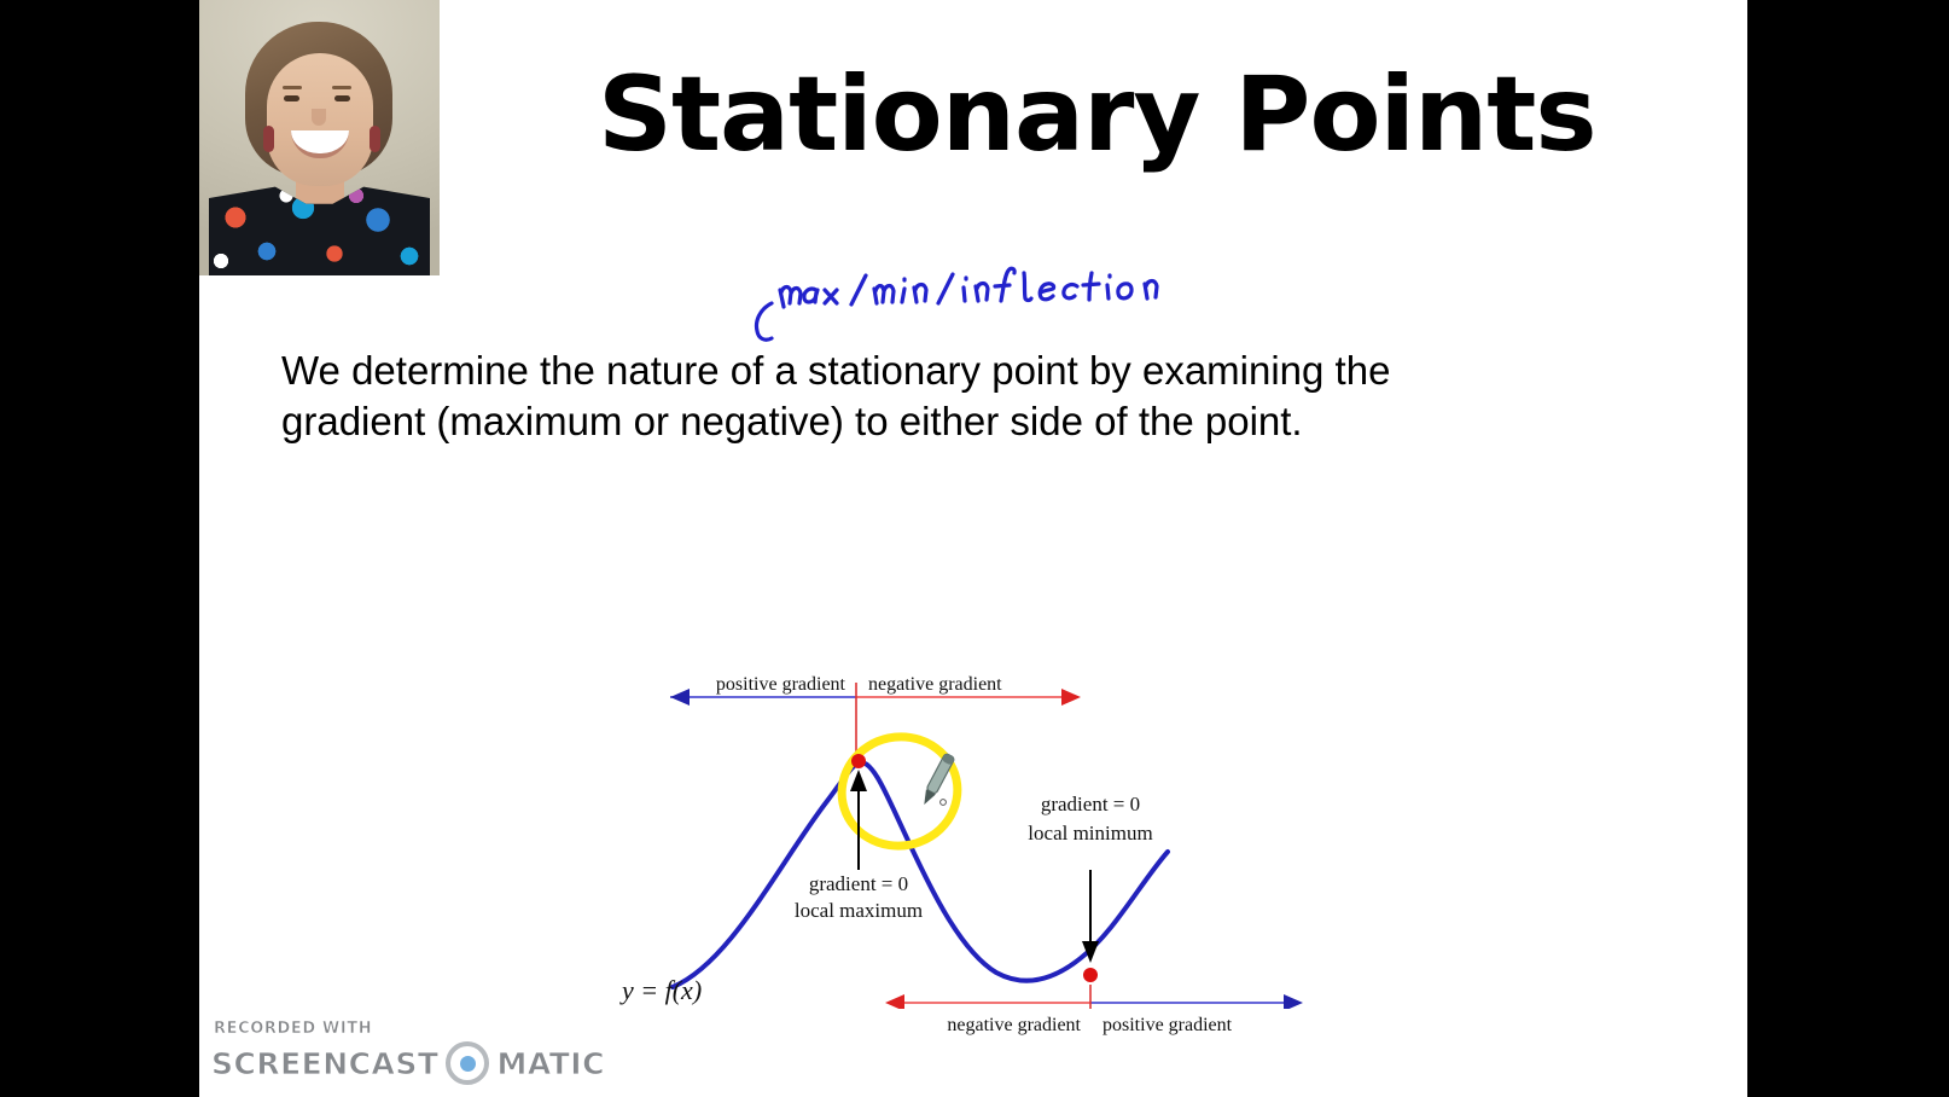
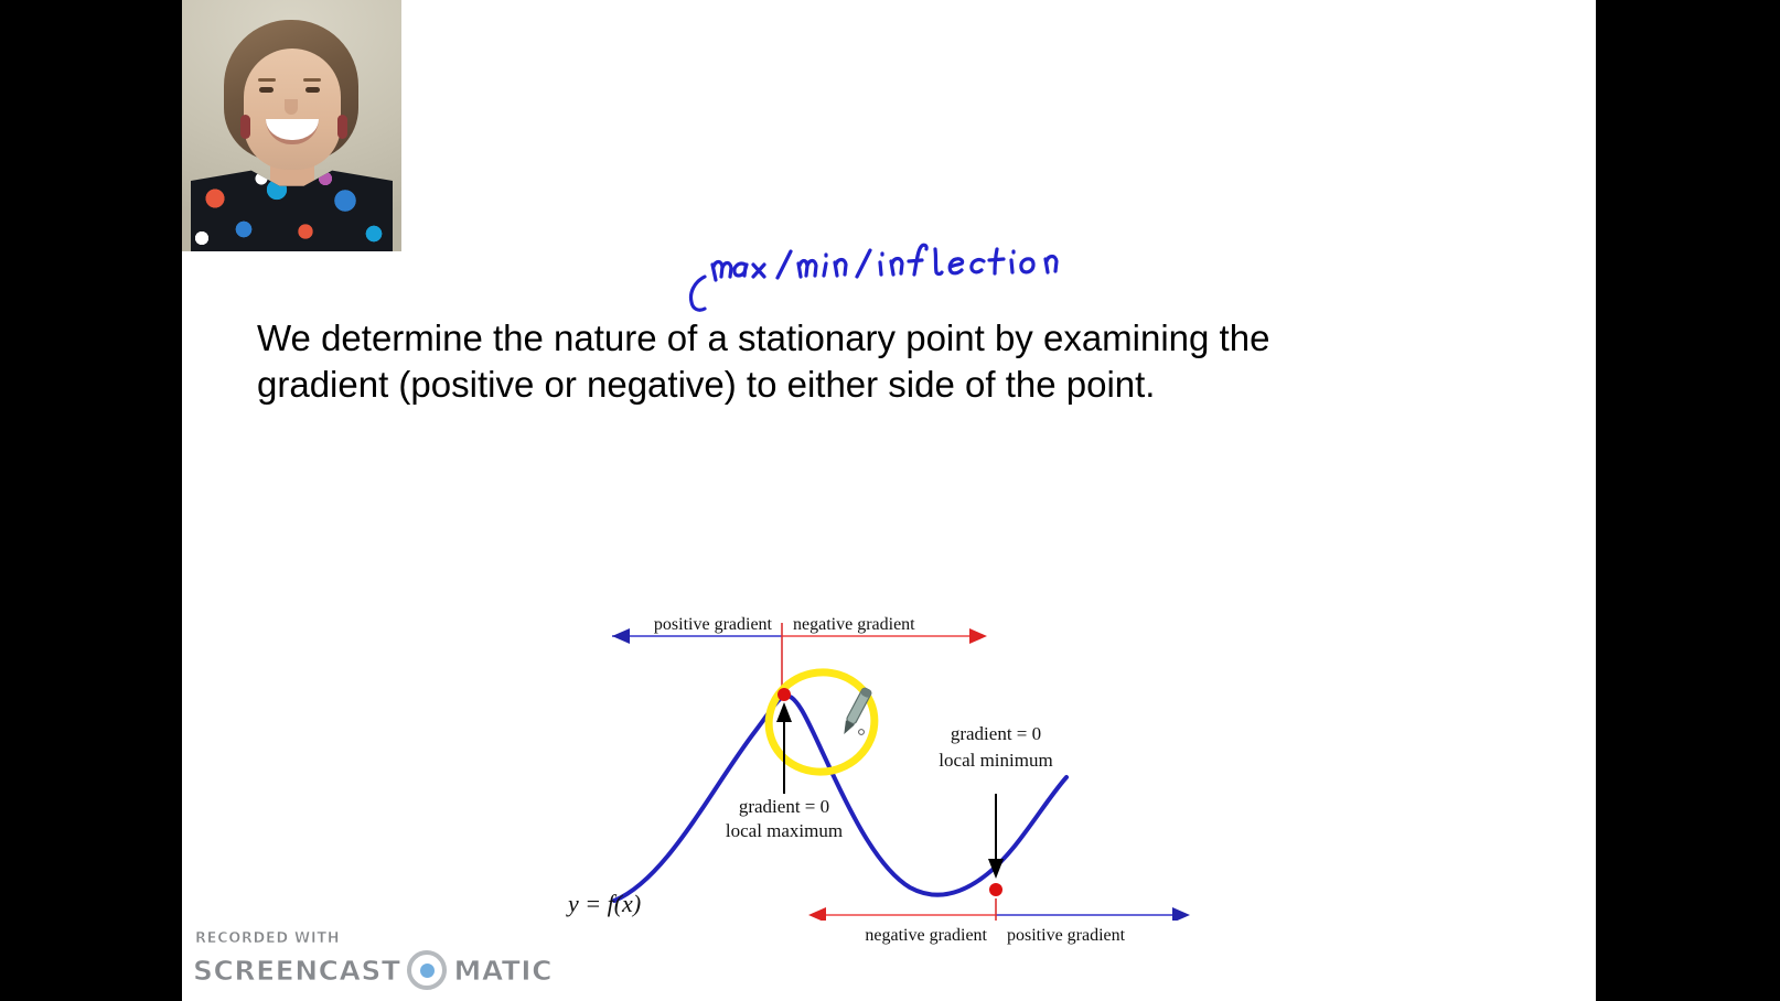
- Stationary Points
- We determine the nature of a stationary point by examining the gradient (maximum or negative) to either side of the point.
+ We determine the nature of a stationary point by examining the gradient (positive or negative) to either side of the point.
  positive gradient
  negative gradient
  gradient = 0
  local maximum
  gradient = 0
  local minimum
  y = f(x)
  negative gradient
  positive gradient
  RECORDED WITH
  SCREENCAST
  MATIC
